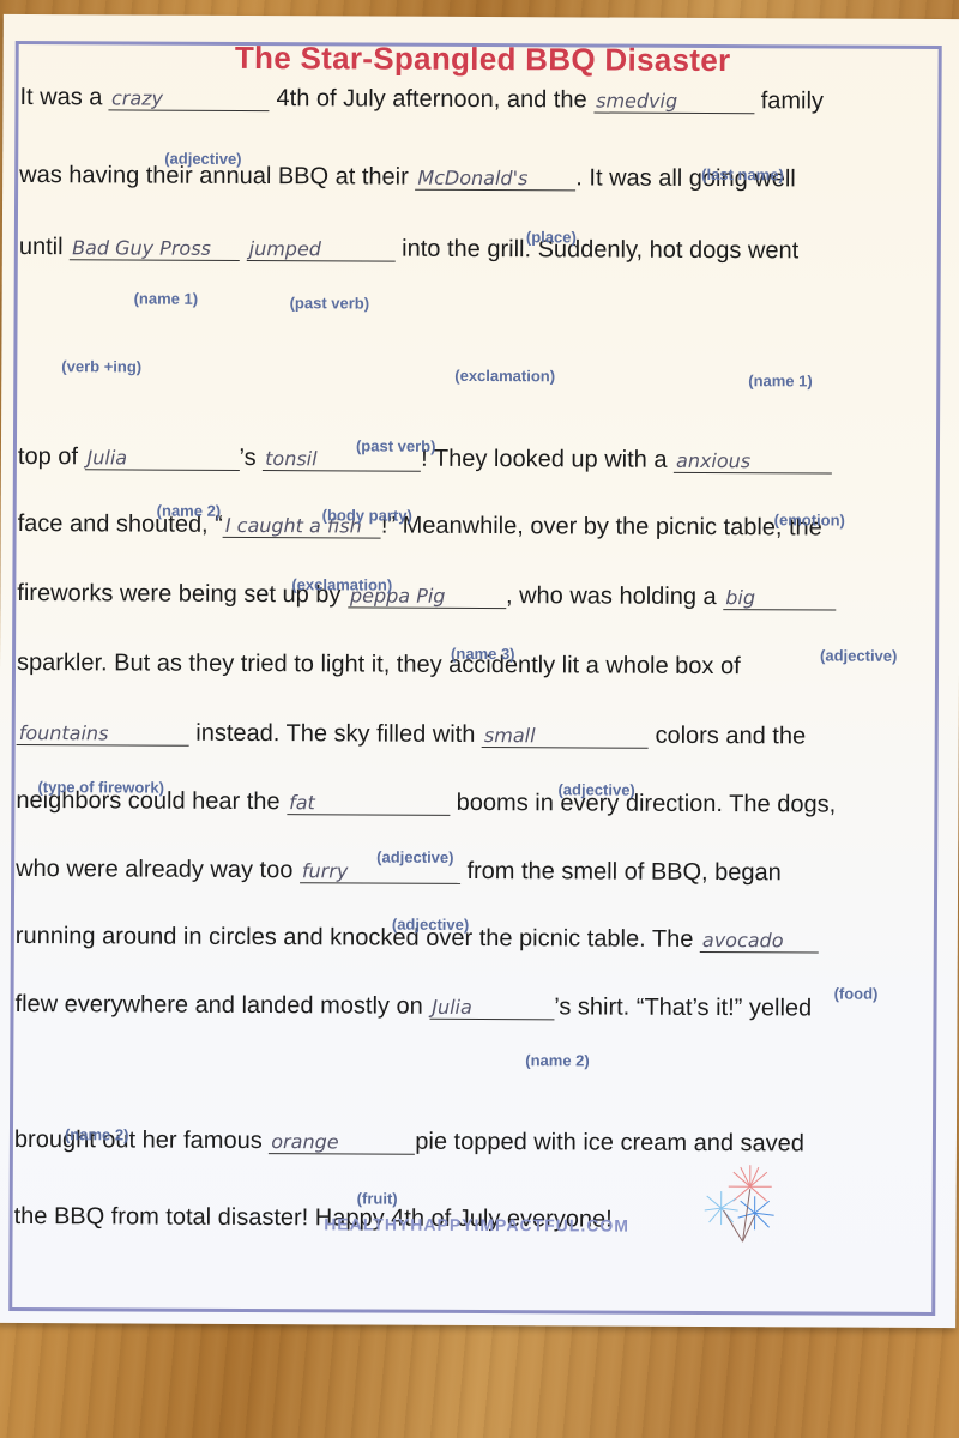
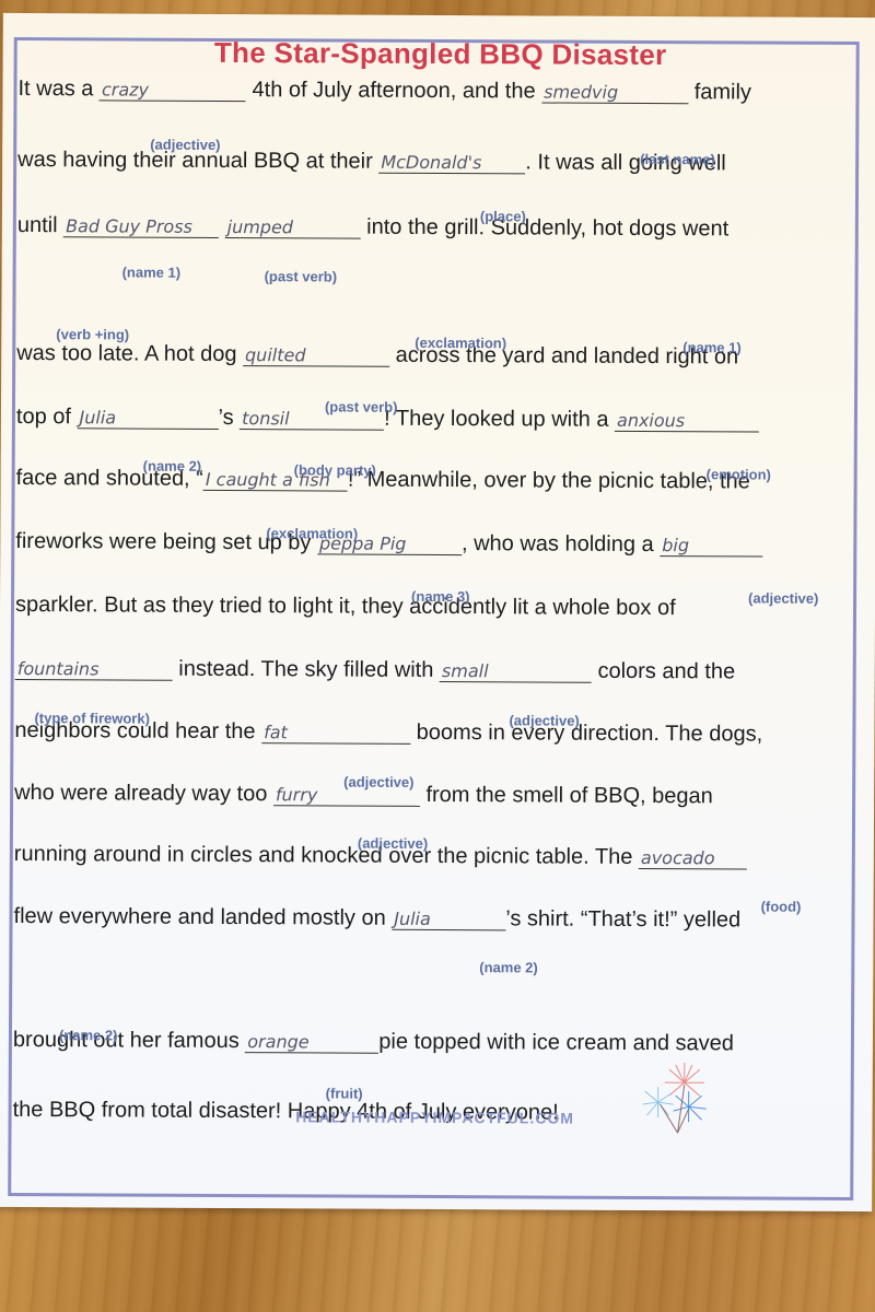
  The Star-Spangled BBQ Disaster
  It was a crazy 4th of July afternoon, and the smedvig family
  was having their annual BBQ at their McDonald's . It was all going well
  until Bad Guy Pross jumped into the grill. Suddenly, hot dogs went
+ was too late. A hot dog quilted across the yard and landed right on
  top of Julia ’s tonsil ! They looked up with a anxious
  face and shouted, “I caught a fish !” Meanwhile, over by the picnic table, the
  fireworks were being set up by peppa Pig , who was holding a big
  sparkler. But as they tried to light it, they accidently lit a whole box of
  fountains instead. The sky filled with small colors and the
  neighbors could hear the fat booms in every direction. The dogs,
  who were already way too furry from the smell of BBQ, began
  running around in circles and knocked over the picnic table. The avocado
  flew everywhere and landed mostly on Julia ’s shirt. “That’s it!” yelled
  brought out her famous orange pie topped with ice cream and saved
  the BBQ from total disaster! Happy 4th of July everyone!
  (adjective)
  (last name)
  (place)
  (name 1)
  (past verb)
  (verb +ing)
  (exclamation)
  (name 1)
  (past verb)
  (name 2)
  (body party)
  (emotion)
  (exclamation)
  (name 3)
  (adjective)
  (type of firework)
  (adjective)
  (adjective)
  (adjective)
  (food)
  (name 2)
  (name 2)
  (fruit)
  HEALTHYHAPPYIMPACTFUL.COM
